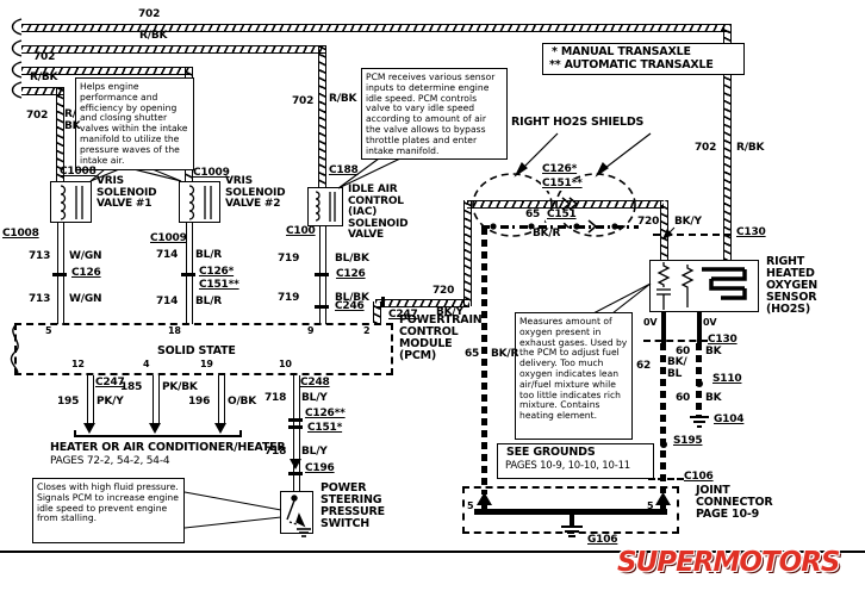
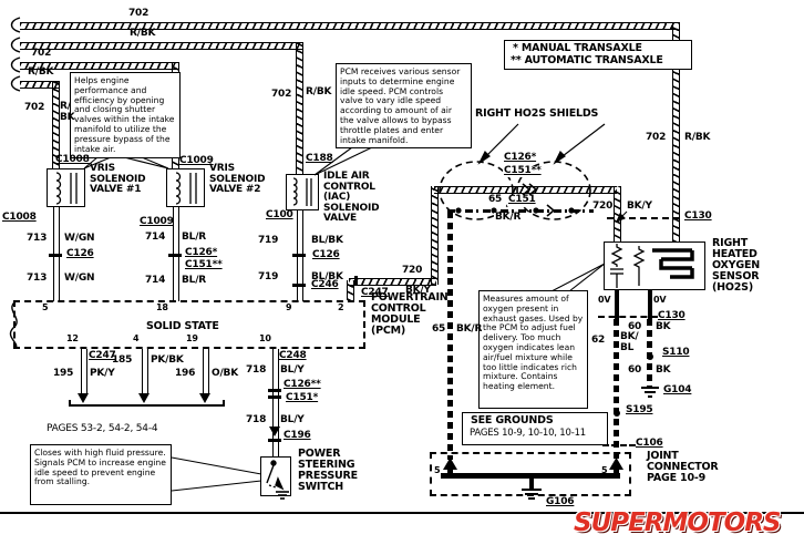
  * MANUAL TRANSAXLE
  ** AUTOMATIC TRANSAXLE
- Helps engine performance and efficiency by opening and closing shutter valves within the intake manifold to utilize the pressure waves of the intake air.
+ Helps engine performance and efficiency by opening and closing shutter valves within the intake manifold to utilize the pressure bypass of the intake air.
  PCM receives various sensor inputs to determine engine idle speed. PCM controls valve to vary idle speed according to amount of air the valve allows to bypass throttle plates and enter intake manifold.
  Measures amount of oxygen present in exhaust gases. Used by the PCM to adjust fuel delivery. Too much oxygen indicates lean air/fuel mixture while too little indicates rich mixture. Contains heating element.
  Closes with high fluid pressure. Signals PCM to increase engine idle speed to prevent engine from stalling.
  702
  R/BK
  702
  R/BK
  702
  R/
  BK
  702
  R/BK
  702
  R/BK
  C1008
  C1009
  C188
  VRIS
  SOLENOID
  VALVE #1
  VRIS
  SOLENOID
  VALVE #2
  IDLE AIR
  CONTROL
  (IAC)
  SOLENOID
  VALVE
  C1008
  C1009
  C100
  713
  W/GN
  C126
  713
  W/GN
  714
  BL/R
  C126*
  C151**
  714
  BL/R
  719
  BL/BK
  C126
  719
  BL/BK
  C246
  5
  18
  9
  2
  C247
  SOLID STATE
  POWERTRAIN
  CONTROL
  MODULE
  (PCM)
  12
  4
  19
  10
  C247
  C248
  195
  PK/Y
  185
  PK/BK
  196
  O/BK
- HEATER OR AIR CONDITIONER/HEATER
- PAGES 72-2, 54-2, 54-4
+ PAGES 53-2, 54-2, 54-4
  718
  BL/Y
  C126**
  C151*
  718
  BL/Y
  C196
  POWER
  STEERING
  PRESSURE
  SWITCH
  RIGHT HO2S SHIELDS
  C126*
  C151**
  65
  C151
  BK/R
  720
  BK/Y
  65
  BK/R
  720
  BK/Y
  C130
  RIGHT
  HEATED
  OXYGEN
  SENSOR
  (HO2S)
  0V
  0V
  C130
  60
  BK
  62
  BK/
  BL
  S110
  60
  BK
  G104
  S195
  SEE GROUNDS
  PAGES 10-9, 10-10, 10-11
  C106
  JOINT
  CONNECTOR
  PAGE 10-9
  5
  5
  G106
  SUPERMOTORS
